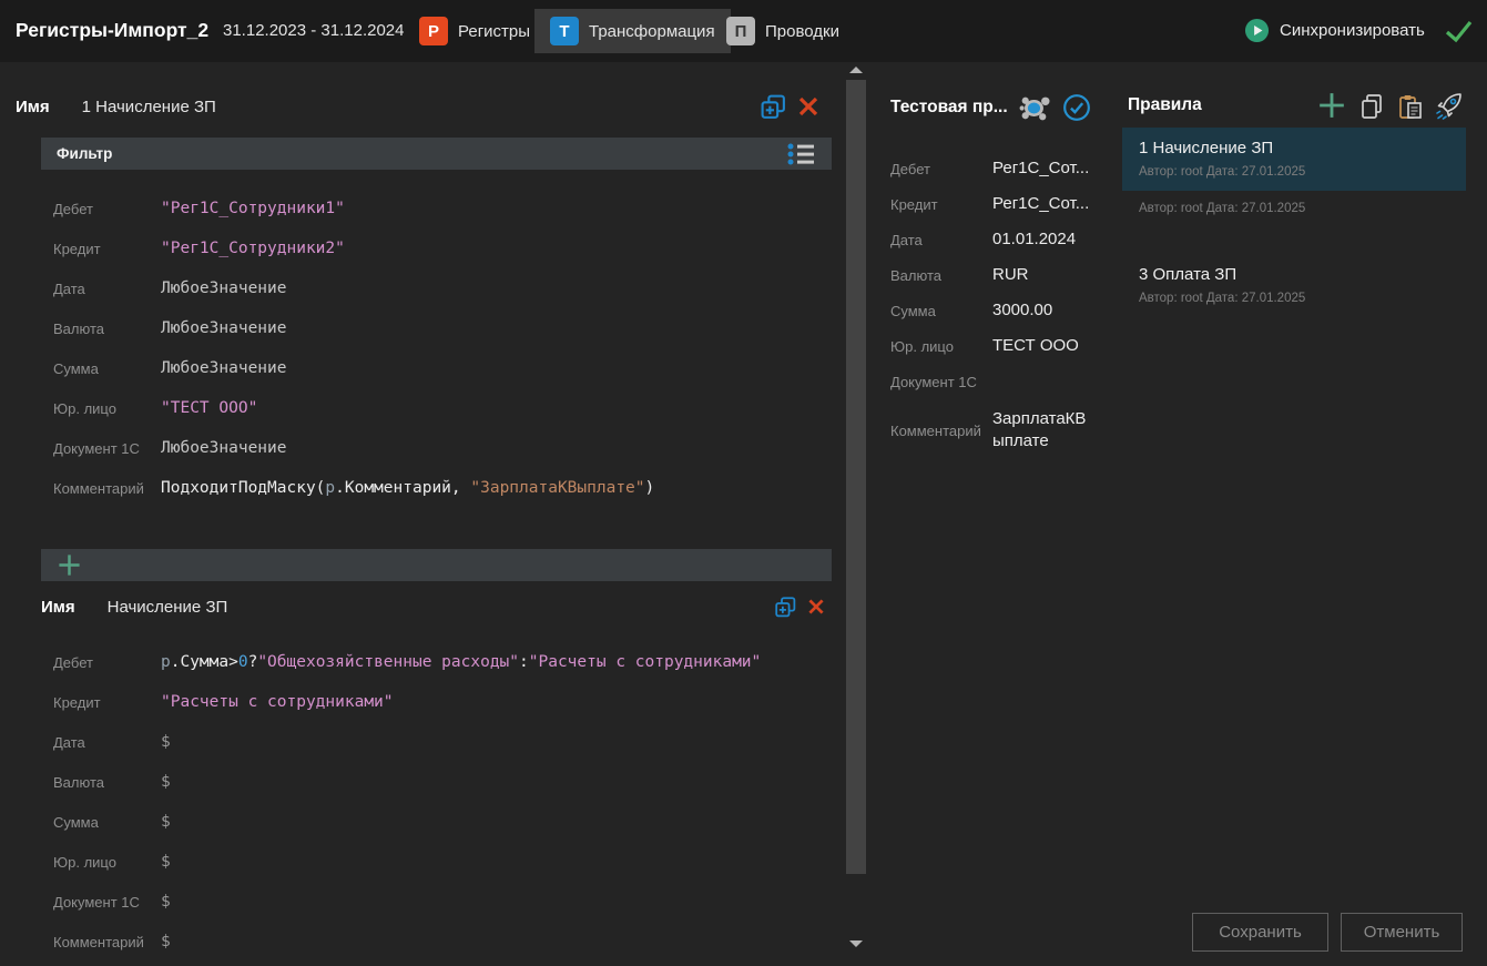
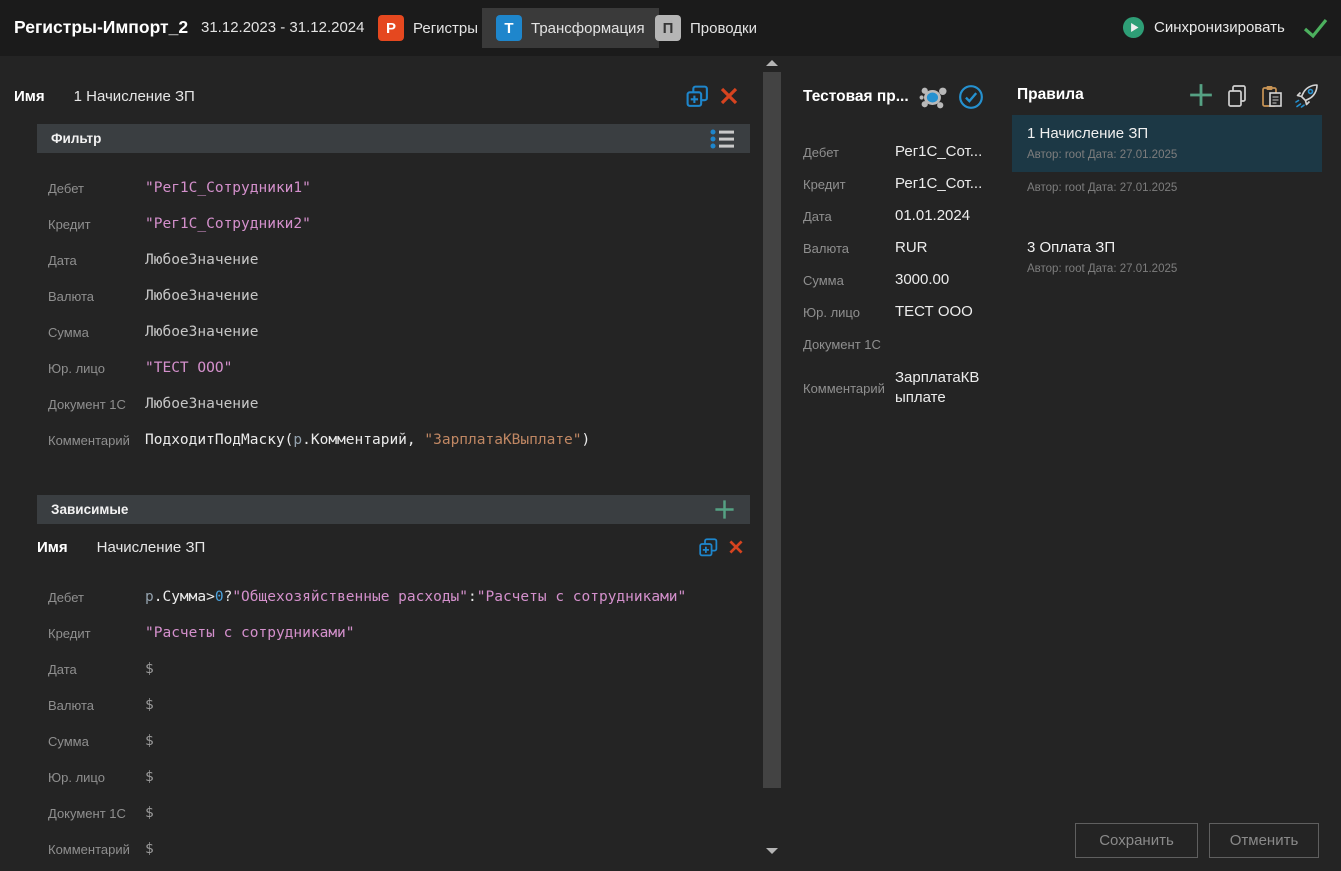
  Регистры-Импорт_2
  31.12.2023 - 31.12.2024
  Р
  Регистры
  Т
  Трансформация
  П
  Проводки
  Синхронизировать
  Имя
  1 Начисление ЗП
  Фильтр
  Дебет
  "Рег1С_Сотрудники1"
  Кредит
  "Рег1С_Сотрудники2"
  Дата
  ЛюбоеЗначение
  Валюта
  ЛюбоеЗначение
  Сумма
  ЛюбоеЗначение
  Юр. лицо
  "ТЕСТ ООО"
  Документ 1С
  ЛюбоеЗначение
  Комментарий
  ПодходитПодМаску(р.Комментарий, "ЗарплатаКВыплате")
+ Зависимые
  Имя
  Начисление ЗП
  Дебет
  р.Сумма>0?"Общехозяйственные расходы":"Расчеты с сотрудниками"
  Кредит
  "Расчеты с сотрудниками"
  Дата
  $
  Валюта
  $
  Сумма
  $
  Юр. лицо
  $
  Документ 1С
  $
  Комментарий
  $
  Тестовая пр...
  Дебет
  Рег1С_Сот...
  Кредит
  Рег1С_Сот...
  Дата
  01.01.2024
  Валюта
  RUR
  Сумма
  3000.00
  Юр. лицо
  ТЕСТ ООО
  Документ 1С
  Комментарий
  ЗарплатаКВыплате
  Правила
  1 Начисление ЗП
  Автор: root Дата: 27.01.2025
  Автор: root Дата: 27.01.2025
  3 Оплата ЗП
  Автор: root Дата: 27.01.2025
  Сохранить
  Отменить
